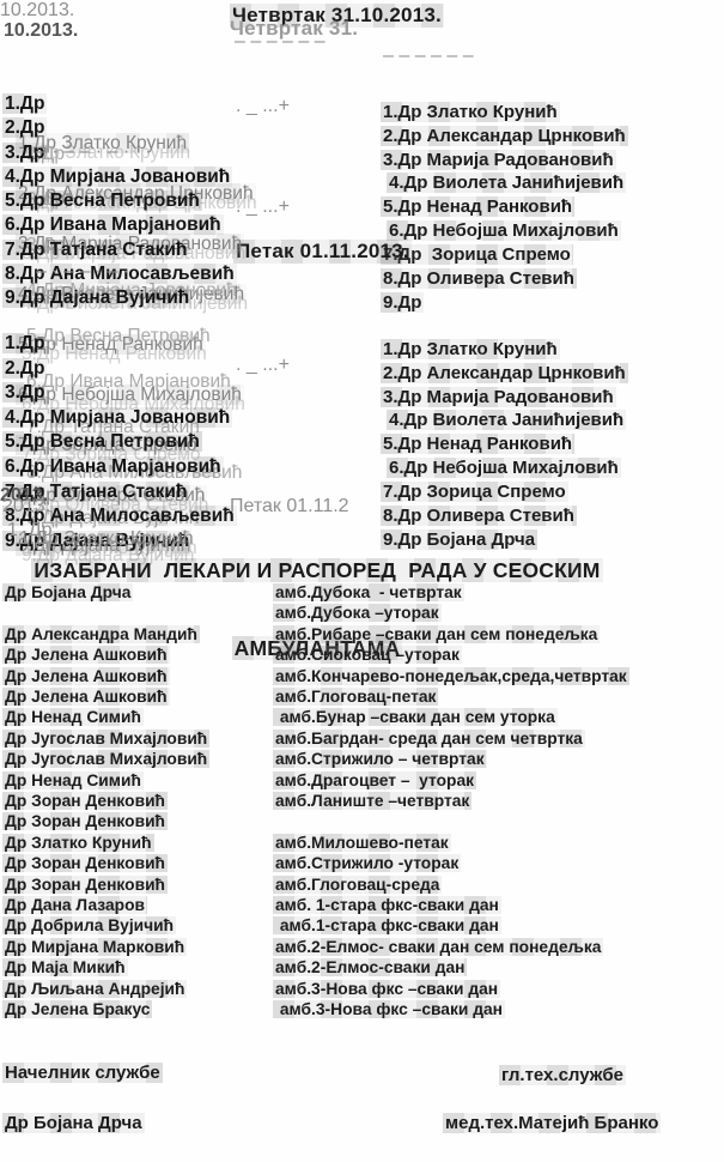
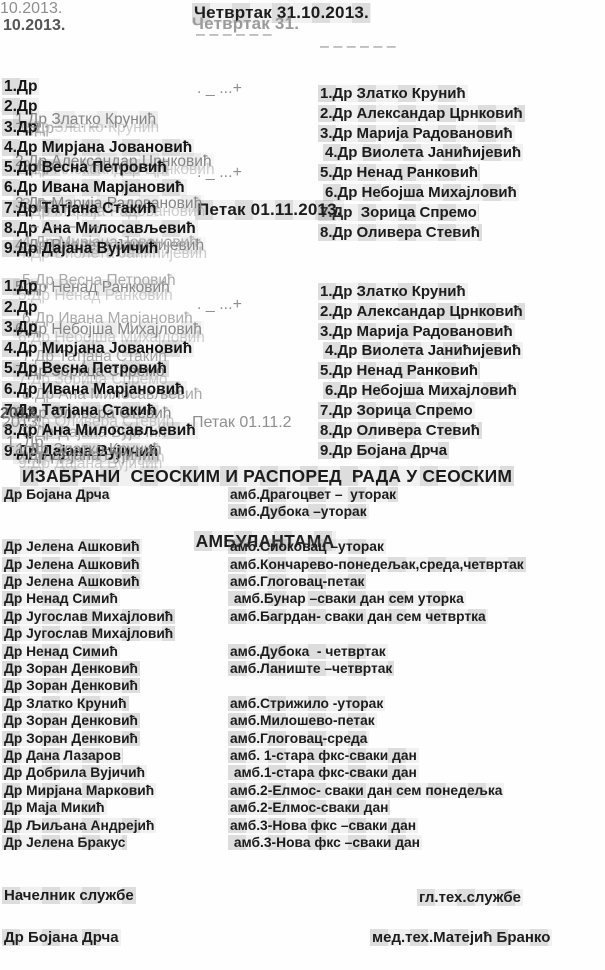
  10.2013.
  10.2013.
  Четвртак 31.10.2013.
  Четвртак 31.
  – – – – – –
  1.Др Златко Крунић
  2.Др Александар Црнковић
  3.Др Марија Радовановић
  4.Др Виолета Јанићијевић
  5.Др Ненад Ранковић
  6.Др Небојша Михајловић
  р Зорица Спремо
  8.Др Оливера Стевић
- 9.Др
  – – – – – –
  етак 01.11.2013.
  1.Др Златко Крунић
  2.Др Александар Црнковић
  3.Др Марија Радовановић
  4.Др Виолета Јанићијевић
  5.Др Ненад Ранковић
  6.Др Небојша Михајловић
  7.Др Зорица Спремо
  8.Др Оливера Стевић
  9.Др Бојана Дрча
  р Златко Крунић
  р Ненад Ранковић
  р Небојша Михајловић
  Др Весна Петровић
  Др Ивана Марјановић
  1.Др
  2.Др
  3.Др
  4.Др Мирјана Јовановић
  5.Др Весна Петровић
  6.Др Ивана Марјановић
  7.Др Татјана Стакић
  8.Др Ана Милосављевић
  9.Др Дајана Вујичић
  1.Др
  2.Др
  3.Др
  4.Др Мирјана Јовановић
  5.Др Весна Петровић
  6.Др Ивана Марјановић
  7.Др Татјана Стакић
  8.Др Ана Милосављевић
  9.Др Дајана Вујичић
  . _ ...+
  . _ ...+
  . _ ...+
  – · – – · – ·
  – · – – · – ·
  2013.
  2013.
  Петак 01.11.2
  1. Др
  1.Др Златко Крунић
- ИЗАБРАНИ ЛЕКАРИ И РАСПОРЕД РАДА У СЕОСКИМ
+ ИЗАБРАНИ СЕОСКИМ И РАСПОРЕД РАДА У СЕОСКИМ
  Др Бојана Дрча
- амб.Дубока - четвртак
+ амб.Драгоцвет – уторак
  амб.Дубока –уторак
- Др Александра Мандић
- амб.Рибаре –сваки дан сем понедељка
  Др Јелена Ашковић
  амб.Сиоковац –уторак
  Др Јелена Ашковић
  амб.Кончарево-понедељак,среда,четвртак
  Др Јелена Ашковић
  амб.Глоговац-петак
  Др Ненад Симић
  амб.Бунар –сваки дан сем уторка
  Др Југослав Михајловић
- амб.Багрдан- среда дан сем четвртка
+ амб.Багрдан- сваки дан сем четвртка
  Др Југослав Михајловић
- амб.Стрижило – четвртак
  Др Ненад Симић
- амб.Драгоцвет – уторак
+ амб.Дубока - четвртак
  Др Зоран Денковић
  амб.Ланиште –четвртак
  Др Зоран Денковић
  Др Златко Крунић
- амб.Милошево-петак
+ амб.Стрижило -уторак
  Др Зоран Денковић
- амб.Стрижило -уторак
+ амб.Милошево-петак
  Др Зоран Денковић
  амб.Глоговац-среда
  Др Дана Лазаров
  амб. 1-стара фкс-сваки дан
  Др Добрила Вујичић
  амб.1-стара фкс-сваки дан
  Др Мирјана Марковић
  амб.2-Елмос- сваки дан сем понедељка
  Др Маја Микић
  амб.2-Елмос-сваки дан
  Др Љиљана Андрејић
  амб.3-Нова фкс –сваки дан
  Др Јелена Бракус
  амб.3-Нова фкс –сваки дан
  Начелник службе
  гл.тех.службе
  Др Бојана Дрча
  мед.тех.Матејић Бранко
